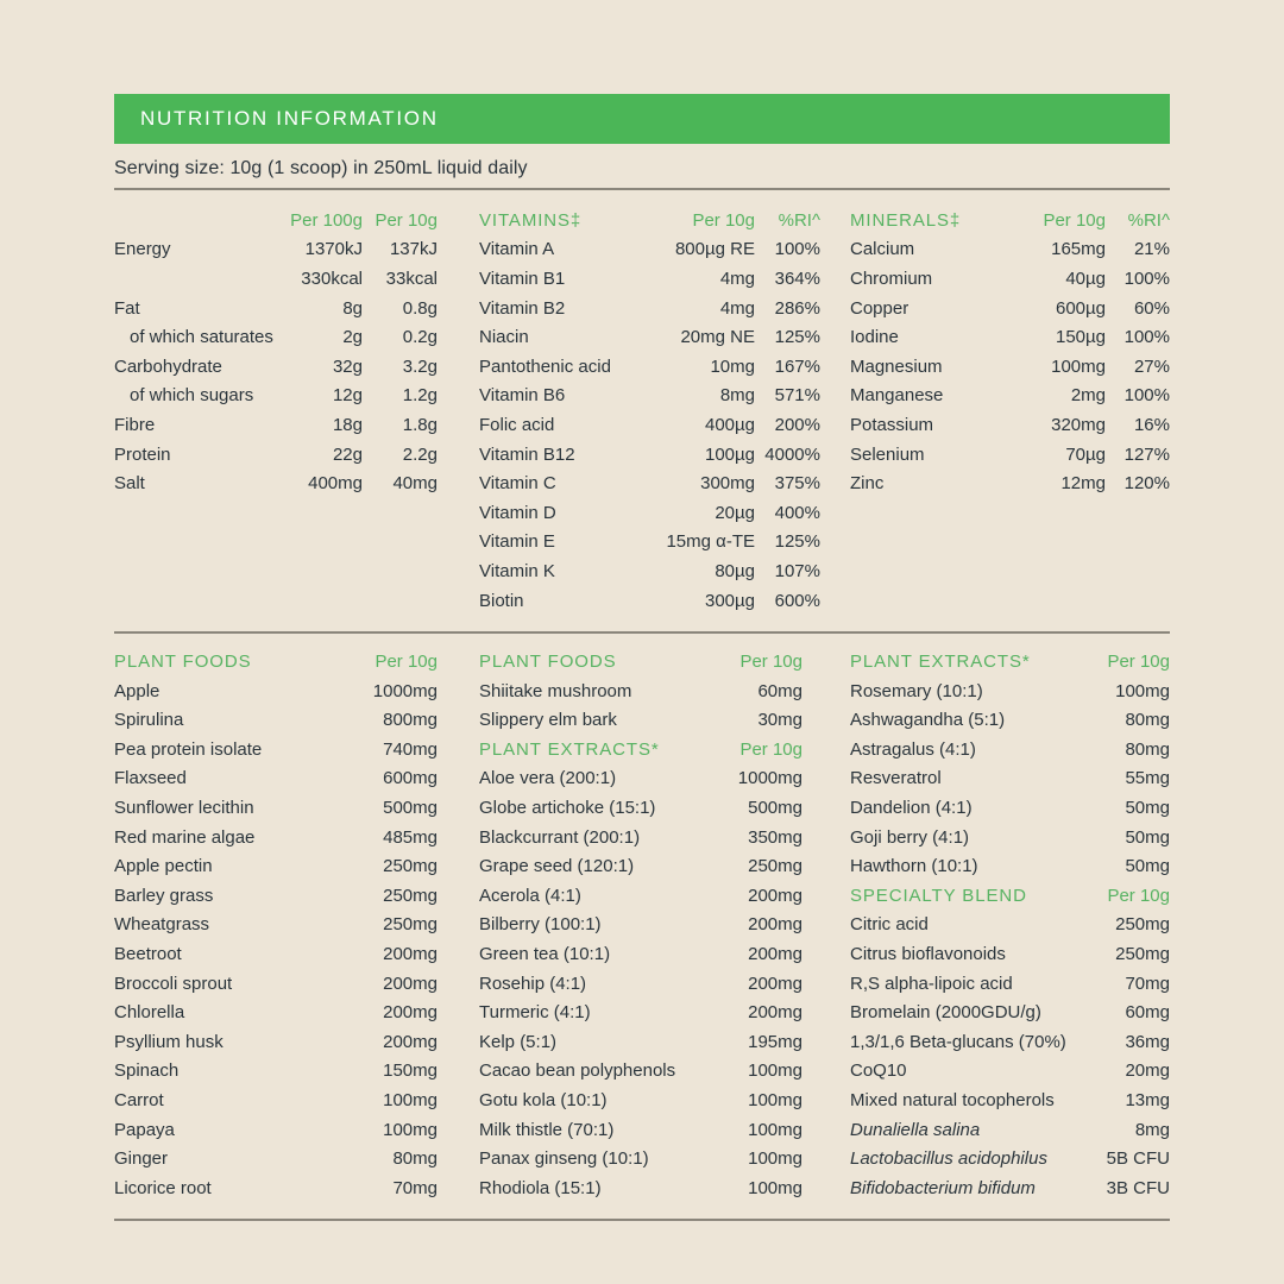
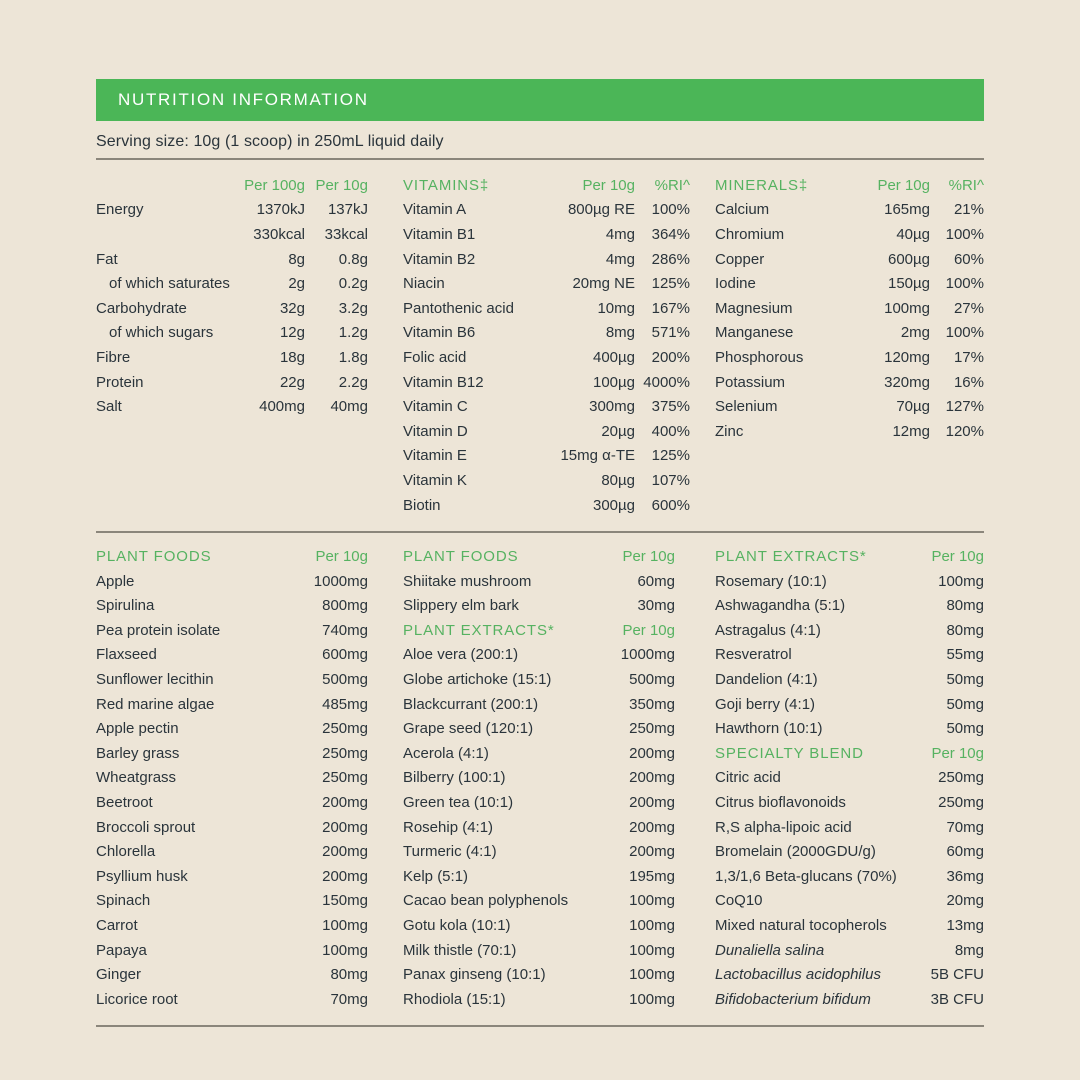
  NUTRITION INFORMATION
  Serving size: 10g (1 scoop) in 250mL liquid daily
  Per 100g
  Per 10g
  Energy
  1370kJ
  137kJ
  330kcal
  33kcal
  Fat
  8g
  0.8g
  of which saturates
  2g
  0.2g
  Carbohydrate
  32g
  3.2g
  of which sugars
  12g
  1.2g
  Fibre
  18g
  1.8g
  Protein
  22g
  2.2g
  Salt
  400mg
  40mg
  VITAMINS‡
  Per 10g
  %RI^
  Vitamin A
  800µg RE
  100%
  Vitamin B1
  4mg
  364%
  Vitamin B2
  4mg
  286%
  Niacin
  20mg NE
  125%
  Pantothenic acid
  10mg
  167%
  Vitamin B6
  8mg
  571%
  Folic acid
  400µg
  200%
  Vitamin B12
  100µg
  4000%
  Vitamin C
  300mg
  375%
  Vitamin D
  20µg
  400%
  Vitamin E
  15mg α-TE
  125%
  Vitamin K
  80µg
  107%
  Biotin
  300µg
  600%
  MINERALS‡
  Per 10g
  %RI^
  Calcium
  165mg
  21%
  Chromium
  40µg
  100%
  Copper
  600µg
  60%
  Iodine
  150µg
  100%
  Magnesium
  100mg
  27%
  Manganese
  2mg
  100%
+ Phosphorous
+ 120mg
+ 17%
  Potassium
  320mg
  16%
  Selenium
  70µg
  127%
  Zinc
  12mg
  120%
  PLANT FOODS
  Per 10g
  Apple
  1000mg
  Spirulina
  800mg
  Pea protein isolate
  740mg
  Flaxseed
  600mg
  Sunflower lecithin
  500mg
  Red marine algae
  485mg
  Apple pectin
  250mg
  Barley grass
  250mg
  Wheatgrass
  250mg
  Beetroot
  200mg
  Broccoli sprout
  200mg
  Chlorella
  200mg
  Psyllium husk
  200mg
  Spinach
  150mg
  Carrot
  100mg
  Papaya
  100mg
  Ginger
  80mg
  Licorice root
  70mg
  PLANT FOODS
  Per 10g
  Shiitake mushroom
  60mg
  Slippery elm bark
  30mg
  PLANT EXTRACTS*
  Per 10g
  Aloe vera (200:1)
  1000mg
  Globe artichoke (15:1)
  500mg
  Blackcurrant (200:1)
  350mg
  Grape seed (120:1)
  250mg
  Acerola (4:1)
  200mg
  Bilberry (100:1)
  200mg
  Green tea (10:1)
  200mg
  Rosehip (4:1)
  200mg
  Turmeric (4:1)
  200mg
  Kelp (5:1)
  195mg
  Cacao bean polyphenols
  100mg
  Gotu kola (10:1)
  100mg
  Milk thistle (70:1)
  100mg
  Panax ginseng (10:1)
  100mg
  Rhodiola (15:1)
  100mg
  PLANT EXTRACTS*
  Per 10g
  Rosemary (10:1)
  100mg
  Ashwagandha (5:1)
  80mg
  Astragalus (4:1)
  80mg
  Resveratrol
  55mg
  Dandelion (4:1)
  50mg
  Goji berry (4:1)
  50mg
  Hawthorn (10:1)
  50mg
  SPECIALTY BLEND
  Per 10g
  Citric acid
  250mg
  Citrus bioflavonoids
  250mg
  R,S alpha-lipoic acid
  70mg
  Bromelain (2000GDU/g)
  60mg
  1,3/1,6 Beta-glucans (70%)
  36mg
  CoQ10
  20mg
  Mixed natural tocopherols
  13mg
  Dunaliella salina
  8mg
  Lactobacillus acidophilus
  5B CFU
  Bifidobacterium bifidum
  3B CFU
